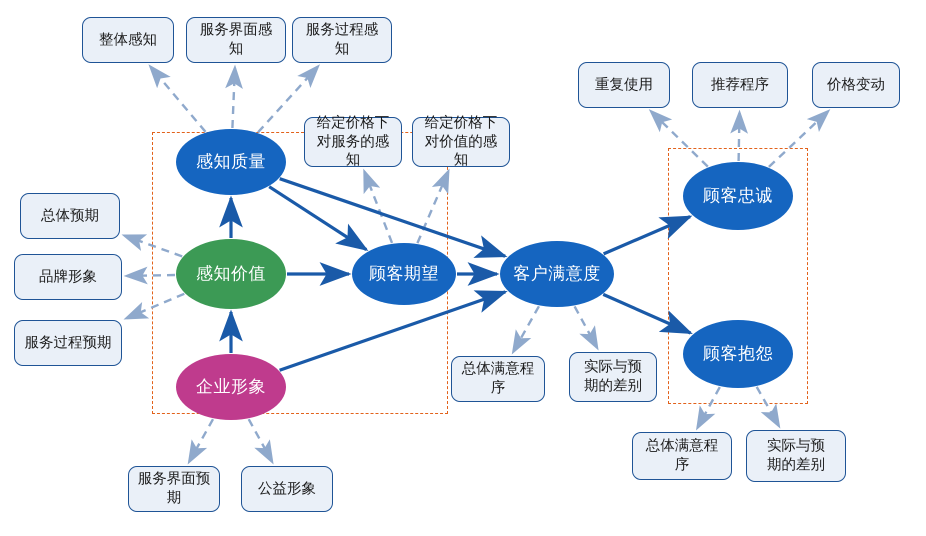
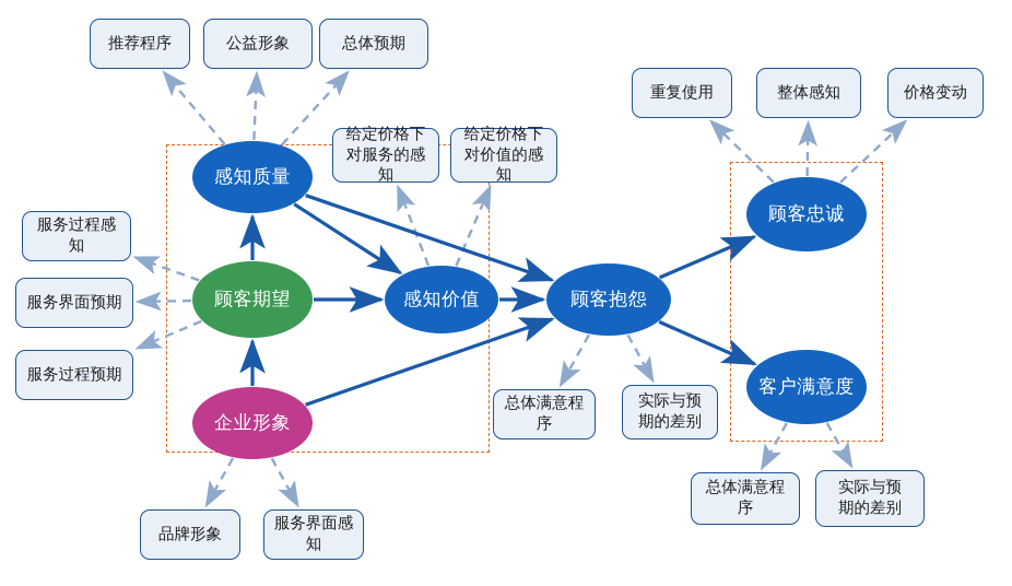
  感知质量
- 感知价值
+ 顾客期望
  企业形象
- 顾客期望
+ 感知价值
- 客户满意度
+ 顾客抱怨
  顾客忠诚
- 顾客抱怨
+ 客户满意度
- 整体感知
+ 推荐程序
- 服务界面感知
+ 公益形象
- 服务过程感知
+ 总体预期
  给定价格下
  对服务的感知
  给定价格下
  对价值的感知
- 总体预期
+ 服务过程感知
- 品牌形象
+ 服务界面预期
  服务过程预期
- 服务界面预期
+ 品牌形象
- 公益形象
+ 服务界面感知
  总体满意程序
  实际与预
  期的差别
  重复使用
- 推荐程序
+ 整体感知
  价格变动
  总体满意程序
  实际与预
  期的差别
